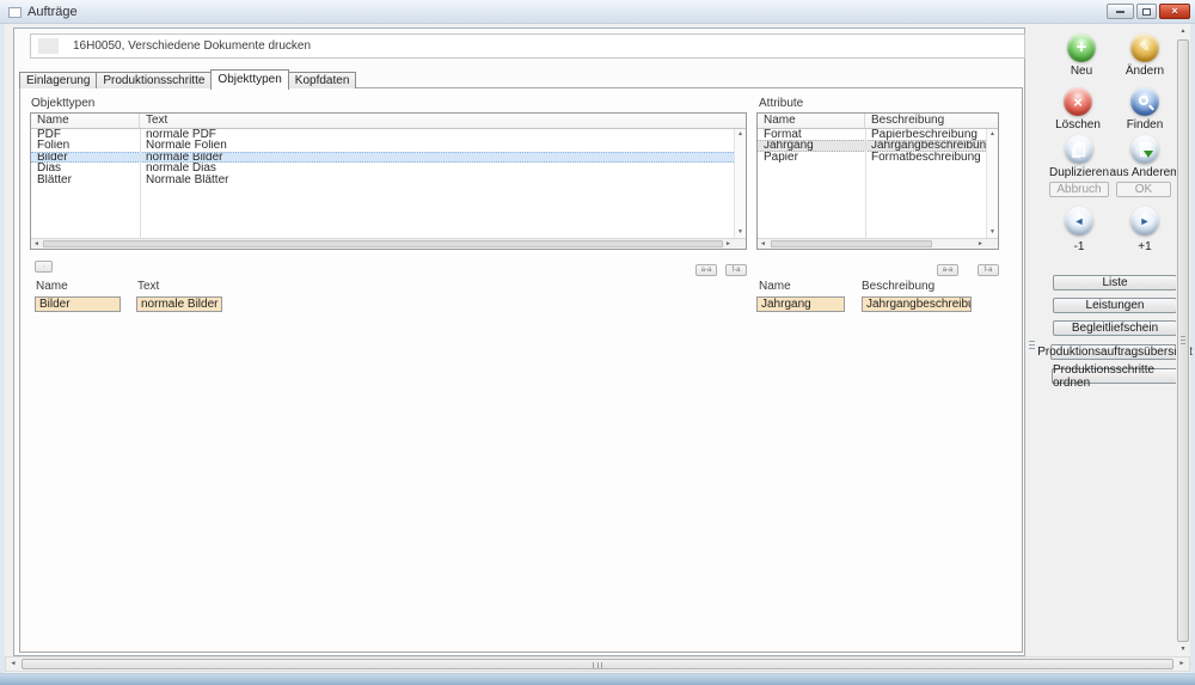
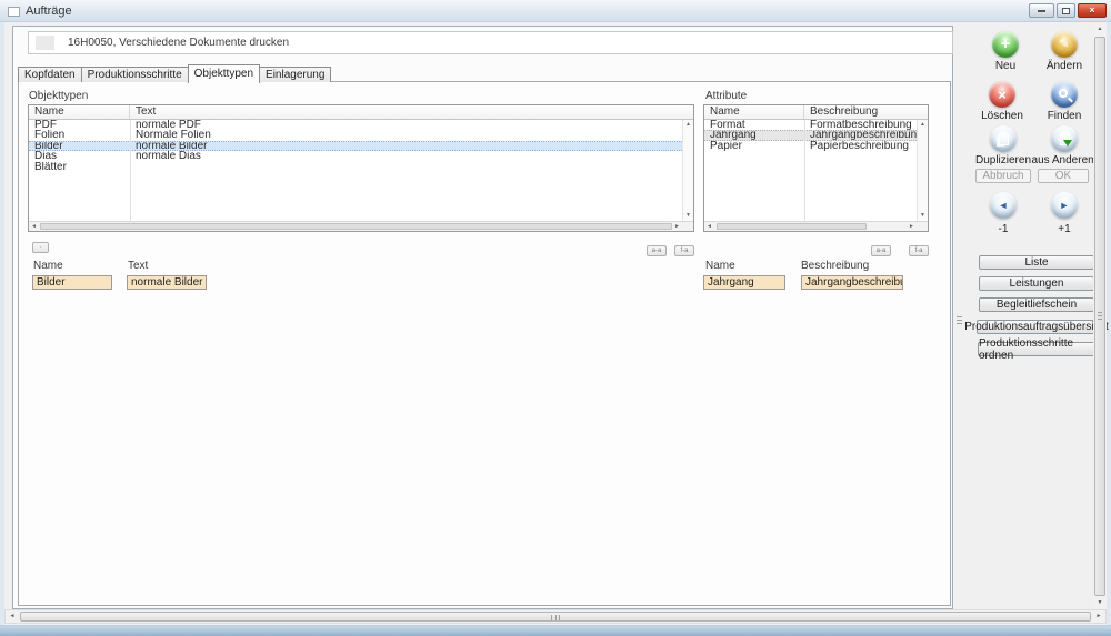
  Aufträge
  ×
  16H0050, Verschiedene Dokumente drucken
- Einlagerung
+ Kopfdaten
  Produktionsschritte
  Objekttypen
- Kopfdaten
+ Einlagerung
  Objekttypen
  Name
  Text
  PDF
  normale PDF
  Folien
  Normale Folien
  Bilder
  normale Bilder
  Dias
  normale Dias
  Blätter
- Normale Blätter
  Name
  Text
  Bilder
  normale Bilder
  Attribute
  Name
  Beschreibung
  Format
- Papierbeschreibung
+ Formatbeschreibung
  Jahrgang
  Jahrgangbeschreibun
  Papier
- Formatbeschreibung
+ Papierbeschreibung
  Name
  Beschreibung
  Jahrgang
  Jahrgangbeschreib
  +
  Neu
  ✎
  Ändern
  ×
  Löschen
  Finden
  Duplizieren
  aus Andere
  Abbruch
  OK
  ◄
  -1
  ►
  +1
  Liste
  Leistungen
  Begleitliefschein
  Produktionsauftragsüberst
  Produktionsschritte ordnen
